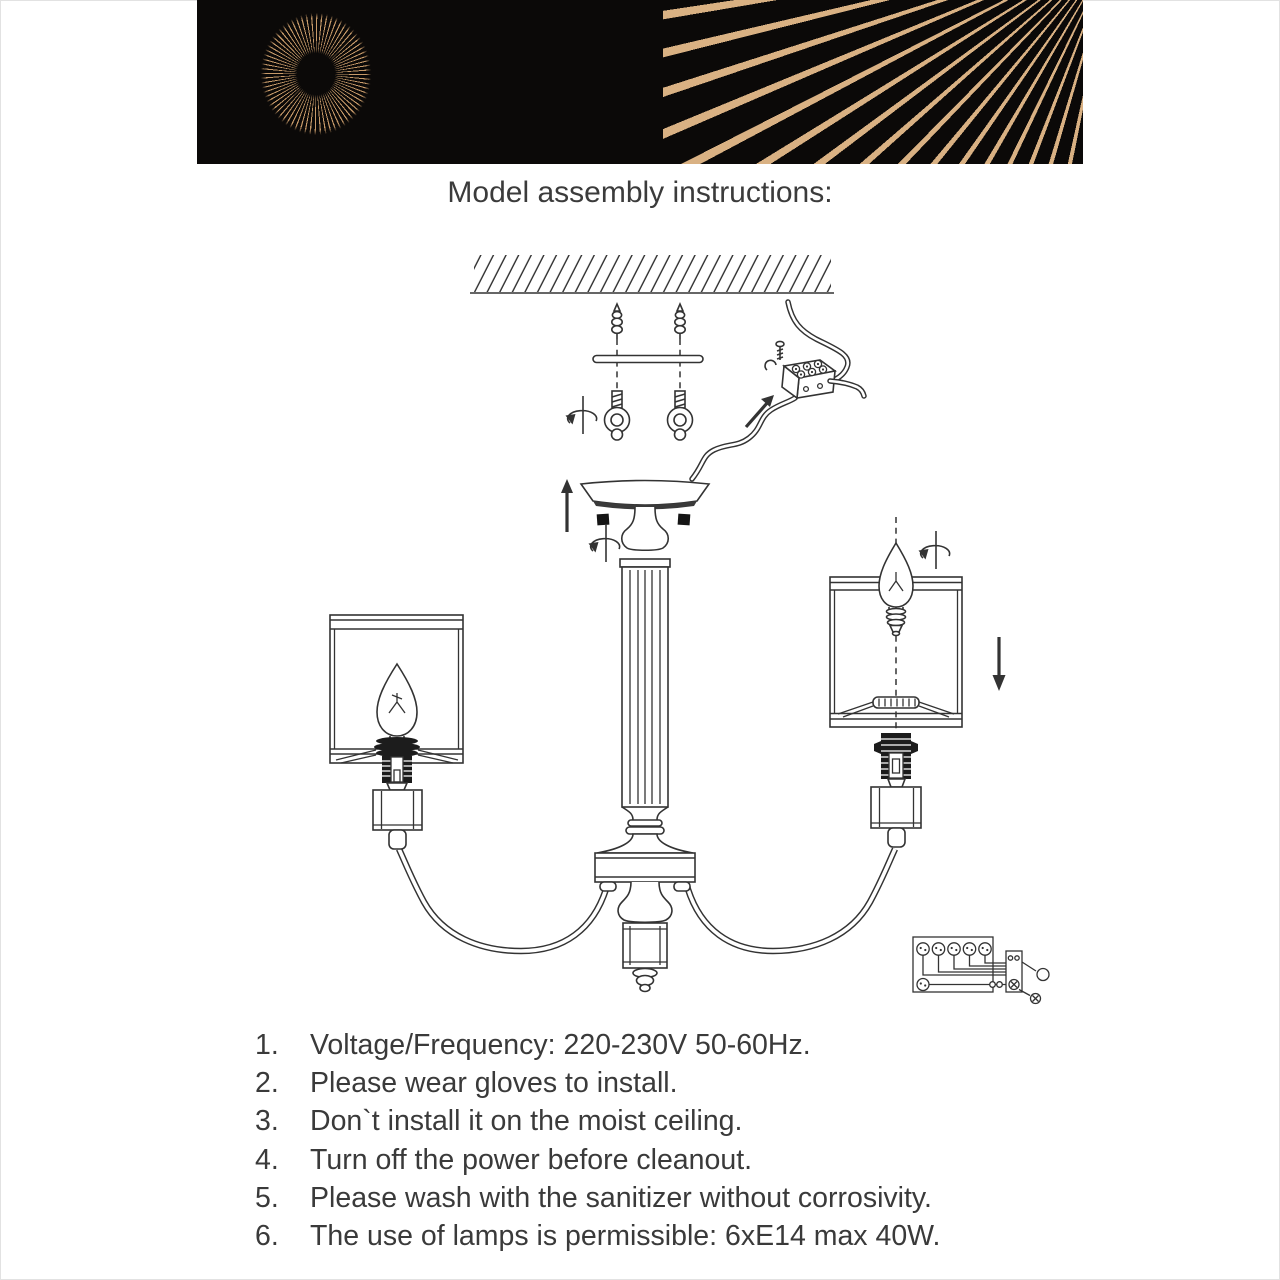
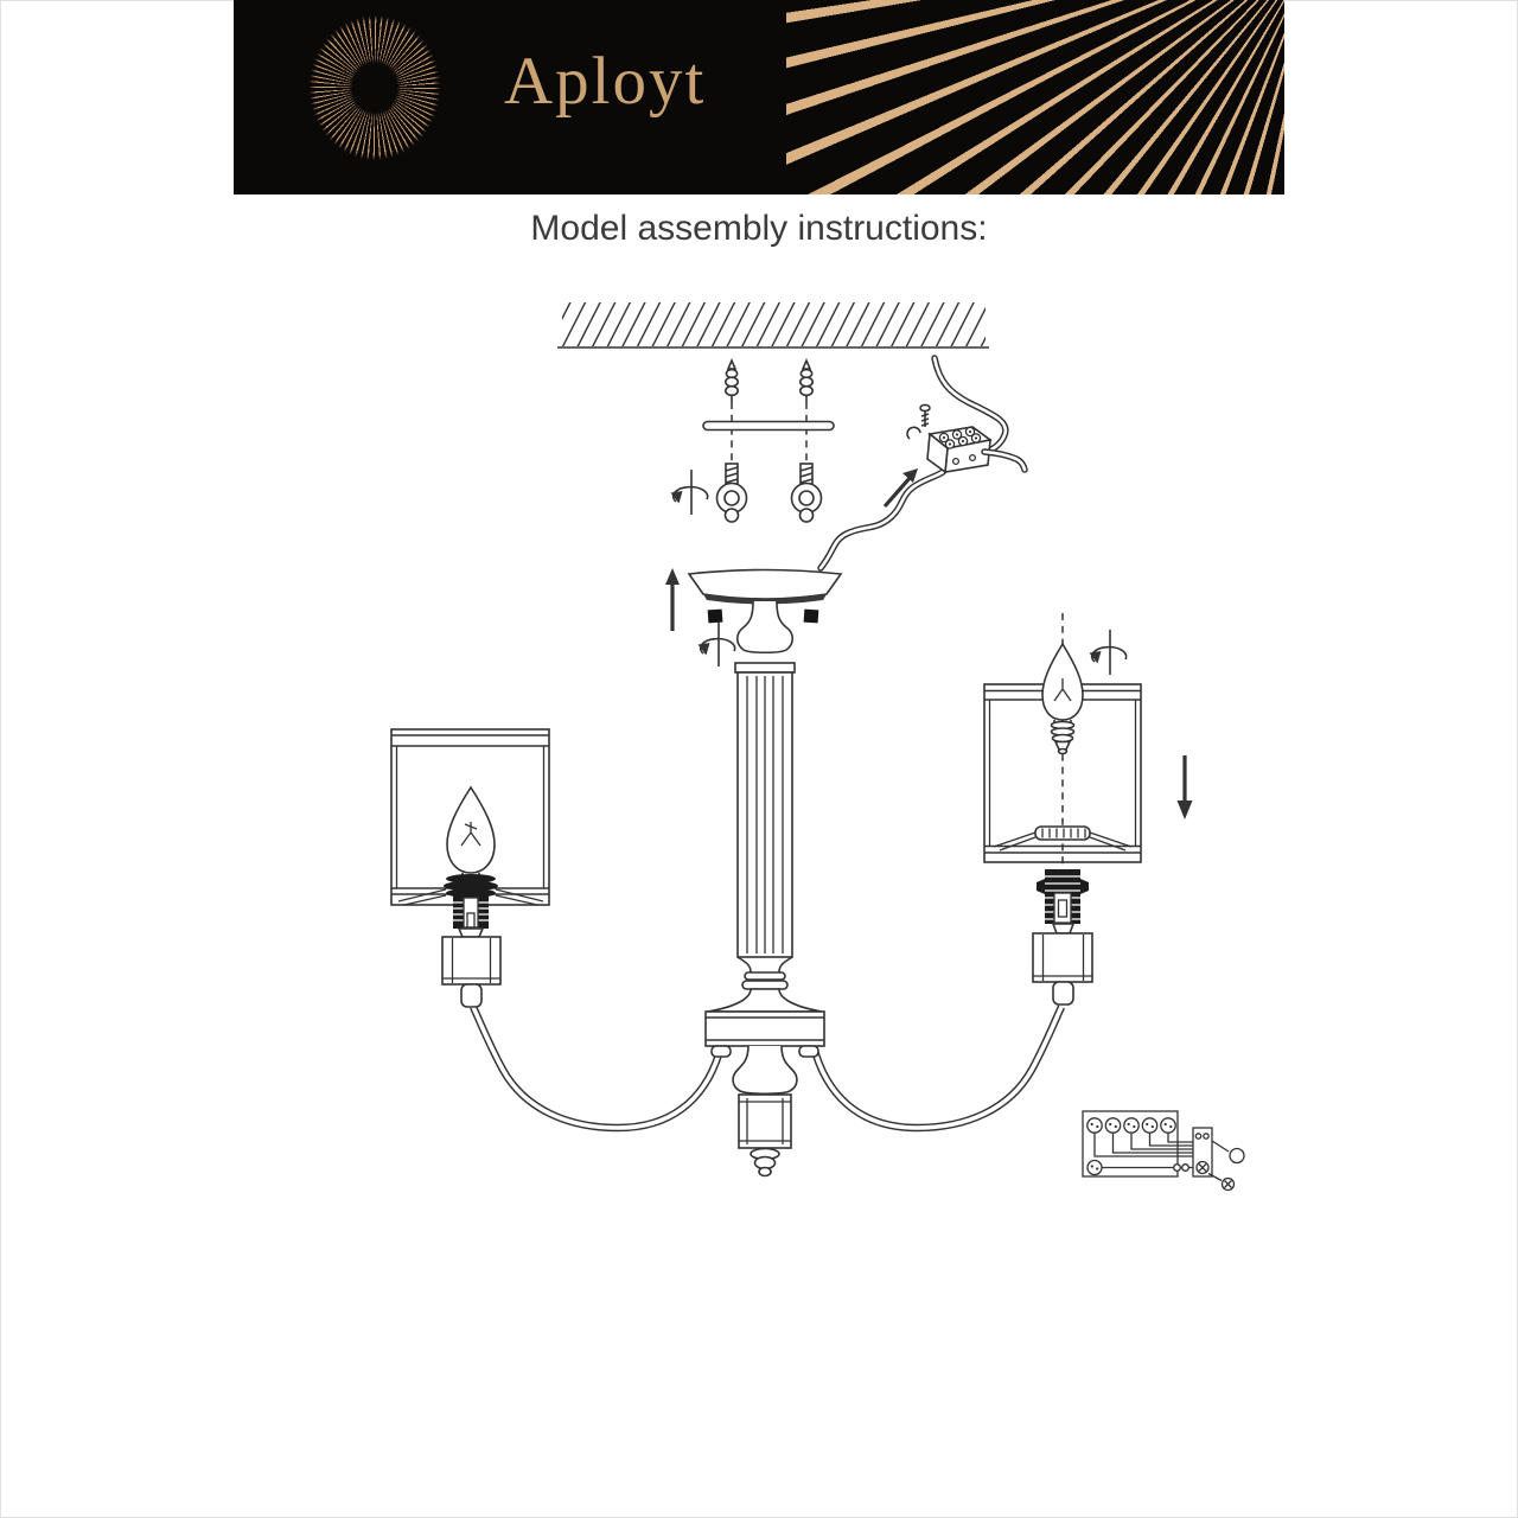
+ Aployt
  Model assembly instructions:
- 1.
- Voltage/Frequency: 220-230V 50-60Hz.
- 2.
- Please wear gloves to install.
- 3.
- Don`t install it on the moist ceiling.
- 4.
- Turn off the power before cleanout.
- 5.
- Please wash with the sanitizer without corrosivity.
- 6.
- The use of lamps is permissible: 6xE14 max 40W.
